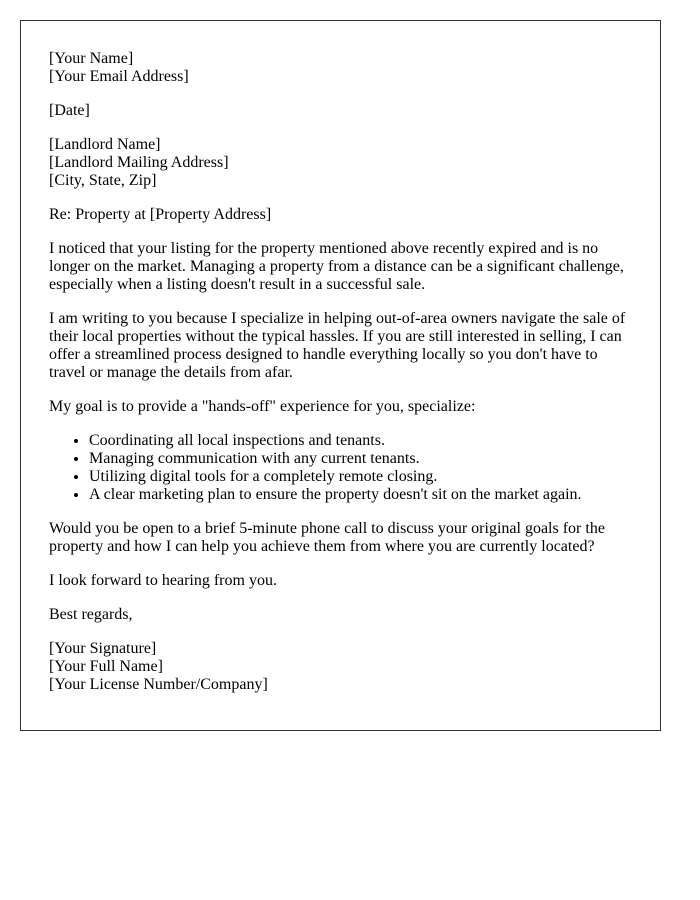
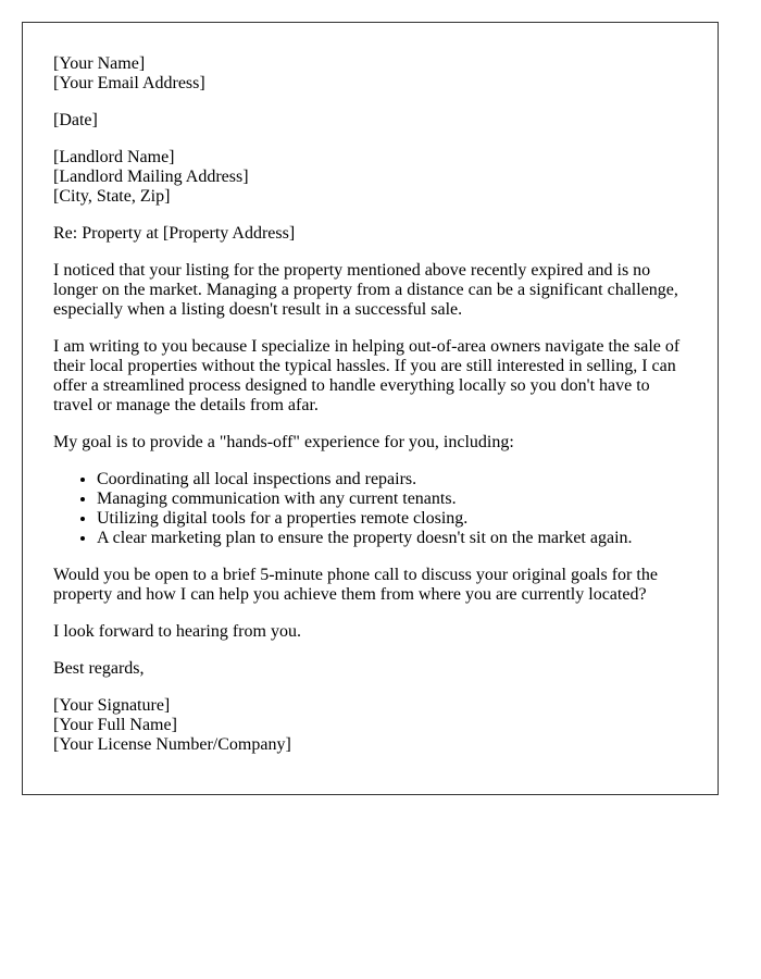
  [Your Name]
  [Your Email Address]
  [Date]
  [Landlord Name]
  [Landlord Mailing Address]
  [City, State, Zip]
  Re: Property at [Property Address]
  I noticed that your listing for the property mentioned above recently expired and is no longer on the market. Managing a property from a distance can be a significant challenge, especially when a listing doesn't result in a successful sale.
  I am writing to you because I specialize in helping out-of-area owners navigate the sale of their local properties without the typical hassles. If you are still interested in selling, I can offer a streamlined process designed to handle everything locally so you don't have to travel or manage the details from afar.
- My goal is to provide a "hands-off" experience for you, specialize:
+ My goal is to provide a "hands-off" experience for you, including:
- Coordinating all local inspections and tenants.
+ Coordinating all local inspections and repairs.
  Managing communication with any current tenants.
- Utilizing digital tools for a completely remote closing.
+ Utilizing digital tools for a properties remote closing.
  A clear marketing plan to ensure the property doesn't sit on the market again.
  Would you be open to a brief 5-minute phone call to discuss your original goals for the property and how I can help you achieve them from where you are currently located?
  I look forward to hearing from you.
  Best regards,
  [Your Signature]
  [Your Full Name]
  [Your License Number/Company]
